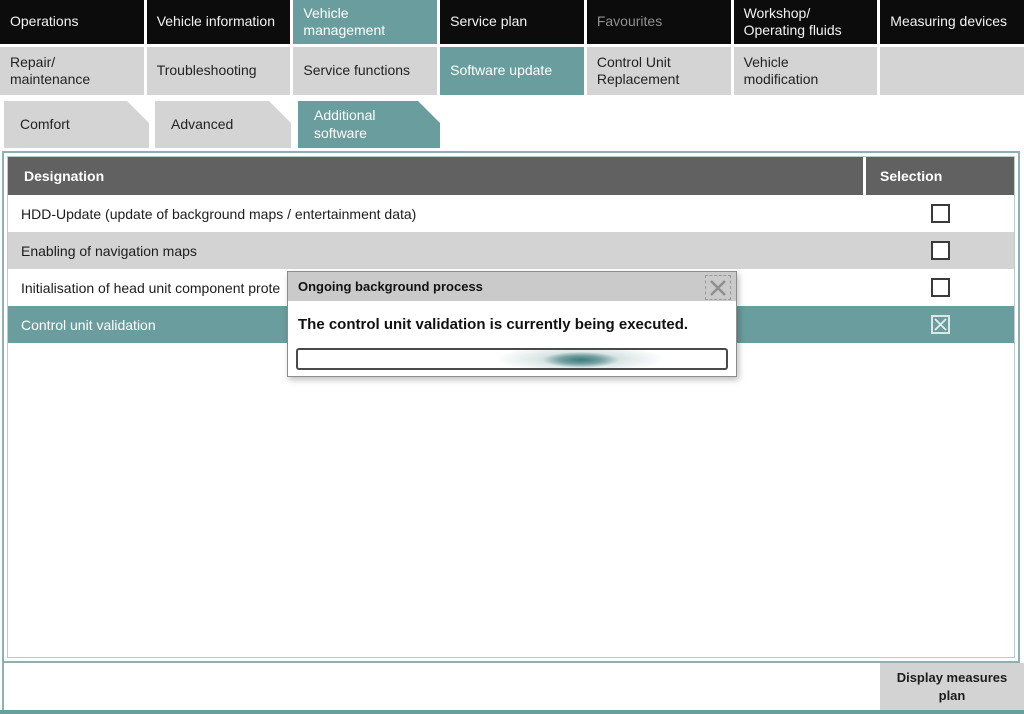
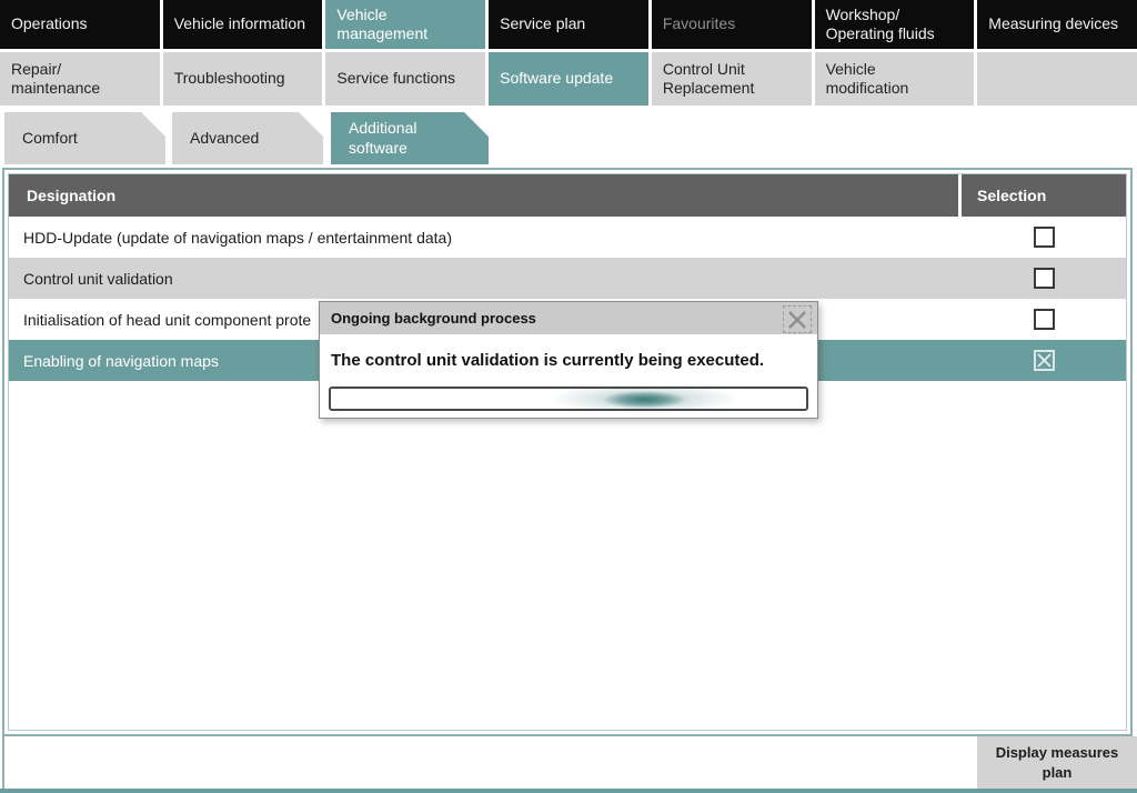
  Operations
  Vehicle information
  Vehicle
  management
  Service plan
  Favourites
  Workshop/
  Operating fluids
  Measuring devices
  Repair/
  maintenance
  Troubleshooting
  Service functions
  Software update
  Control Unit
  Replacement
  Vehicle
  modification
  Comfort
  Advanced
  Additional
  software
  Designation
  Selection
- HDD-Update (update of background maps / entertainment data)
+ HDD-Update (update of navigation maps / entertainment data)
- Enabling of navigation maps
+ Control unit validation
  Initialisation of head unit component prote
- Control unit validation
+ Enabling of navigation maps
  Display measures
  plan
  Ongoing background process
  The control unit validation is currently being executed.
